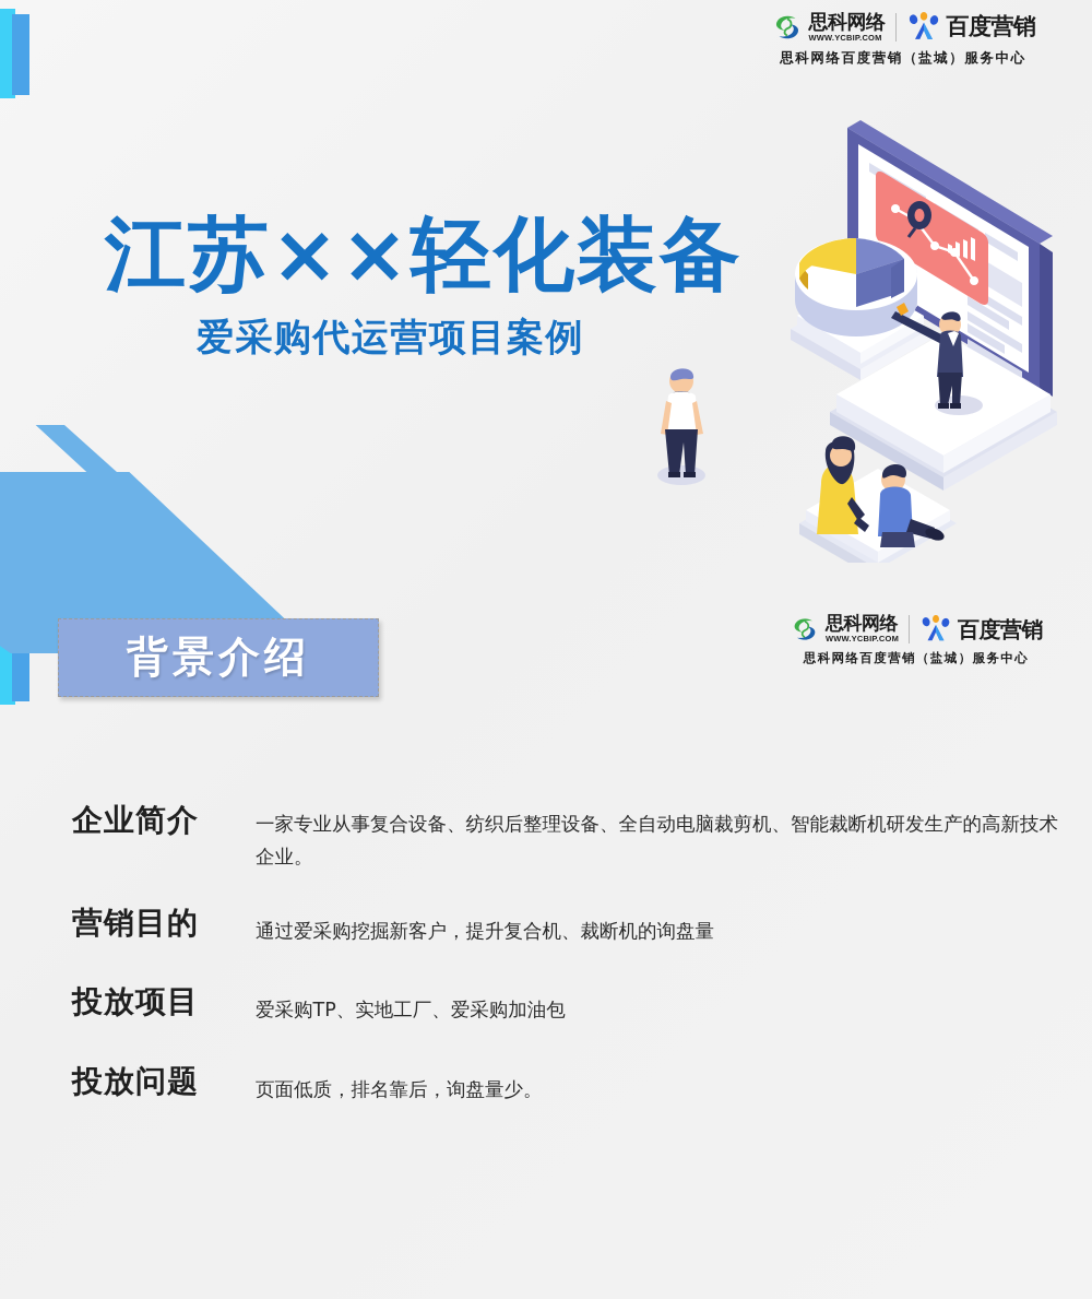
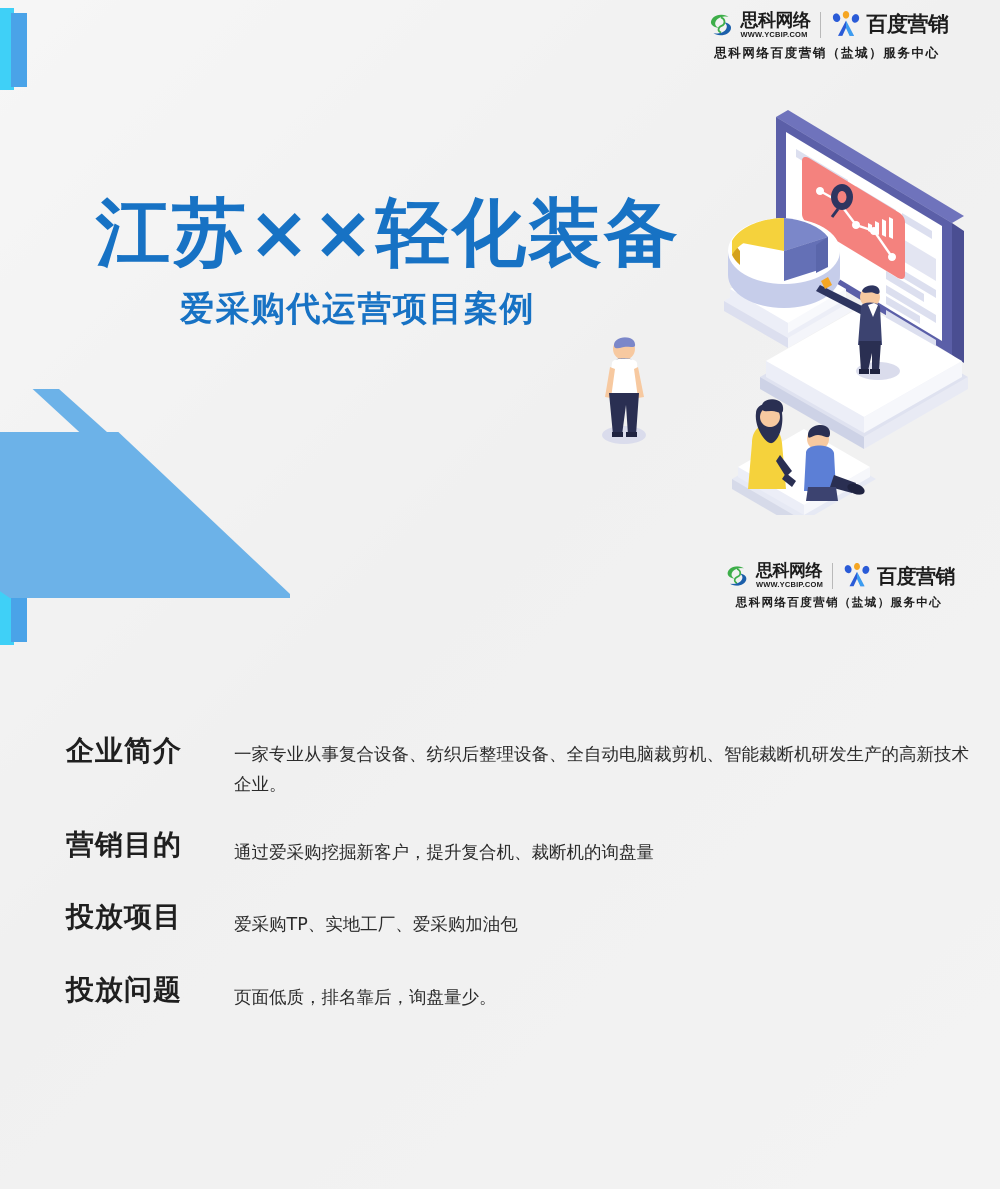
  思科网络
  WWW.YCBIP.COM
  百度营销
  思科网络百度营销（盐城）服务中心
  江苏××轻化装备
  爱采购代运营项目案例
  思科网络
  WWW.YCBIP.COM
  百度营销
  思科网络百度营销（盐城）服务中心
- 背景介绍
  企业简介
  一家专业从事复合设备、纺织后整理设备、全自动电脑裁剪机、智能裁断机研发生产的高新技术企业。
  营销目的
  通过爱采购挖掘新客户，提升复合机、裁断机的询盘量
  投放项目
  爱采购TP、实地工厂、爱采购加油包
  投放问题
  页面低质，排名靠后，询盘量少。
